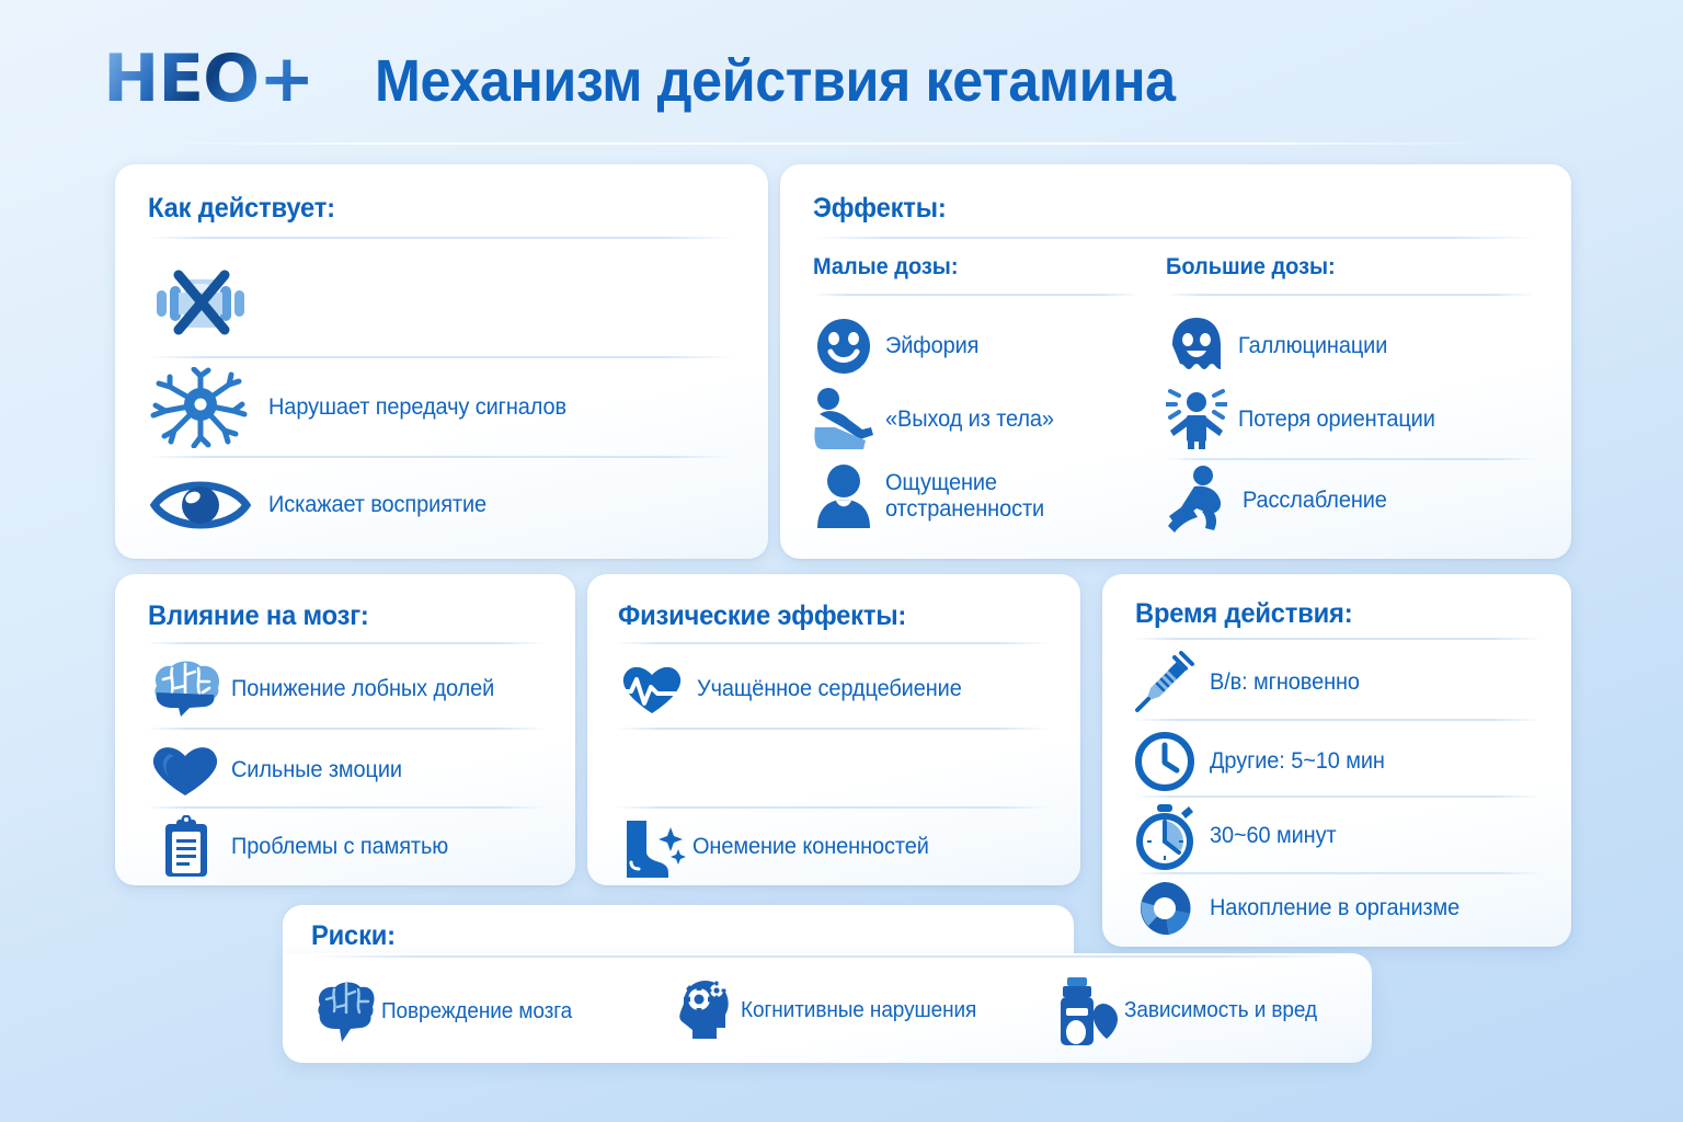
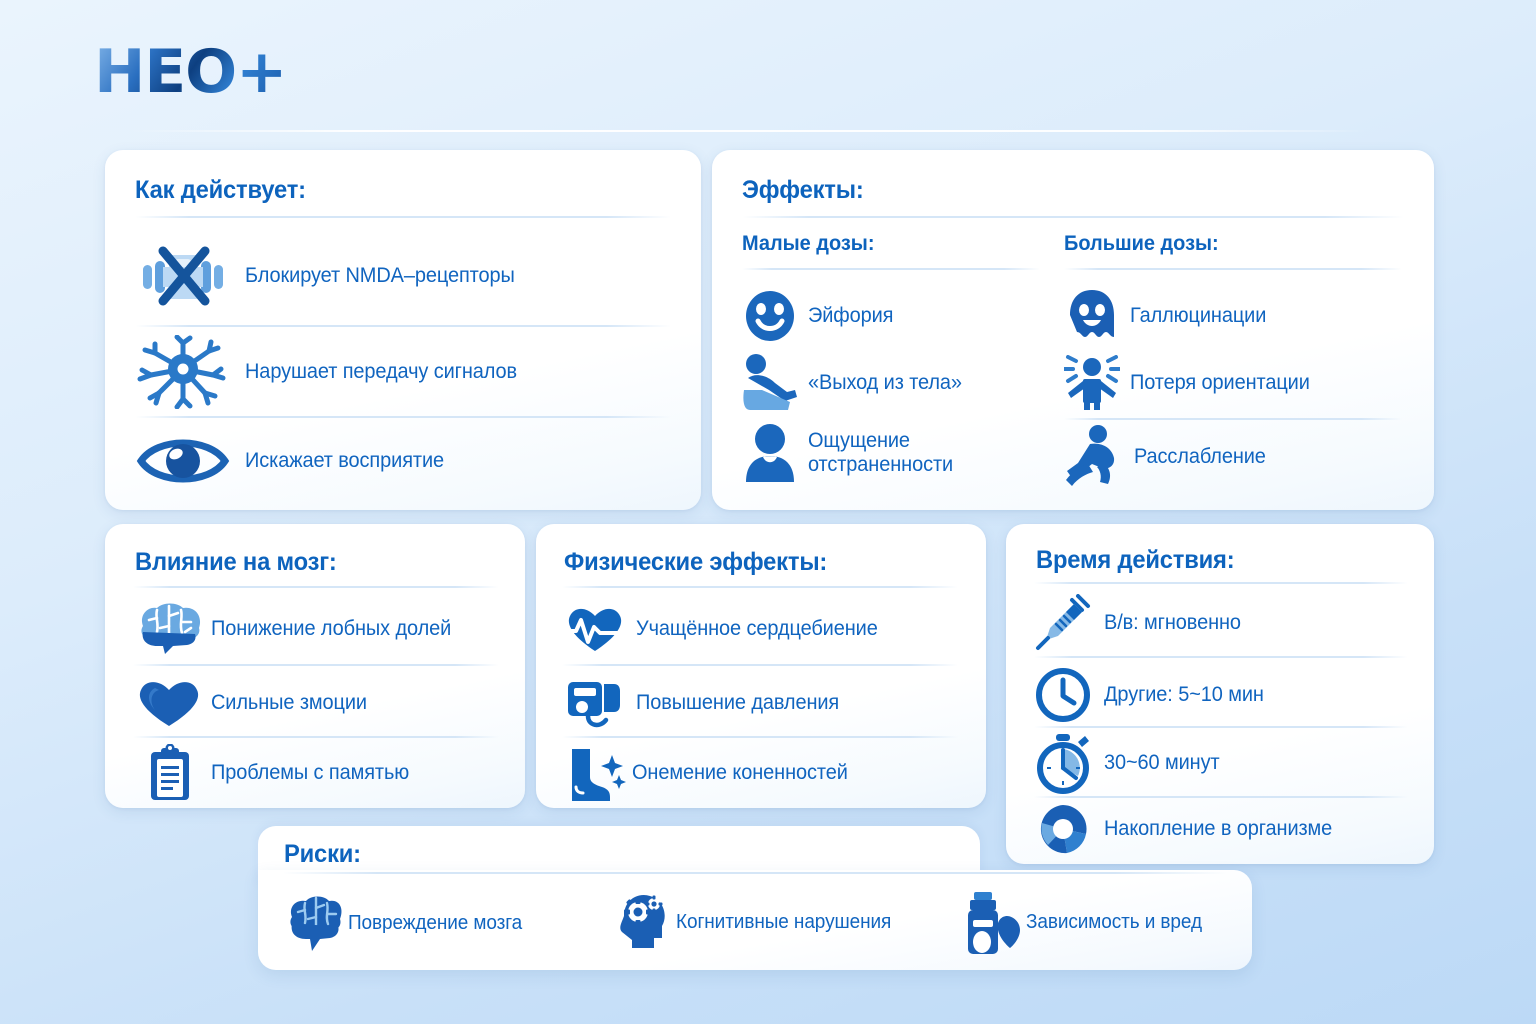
  НЕО+
- Механизм действия кетамина
  Как действует:
+ Блокирует NMDA–рецепторы
  Нарушает передачу сигналов
  Искажает восприятие
  Эффекты:
  Малые дозы:
  Эйфория
  «Выход из тела»
  Ощущение
  отстраненности
  Большие дозы:
  Галлюцинации
  Потеря ориентации
  Расслабление
  Влияние на мозг:
  Понижение лобных долей
  Сильные змоции
  Проблемы с памятью
  Физические эффекты:
  Учащённое сердцебиение
+ Повышение давления
  Онемение коненностей
  Время действия:
  В/в: мгновенно
  Другие: 5~10 мин
  30~60 минут
  Накопление в организме
  Риски:
  Повреждение мозга
  Когнитивные нарушения
  Зависимость и вред
